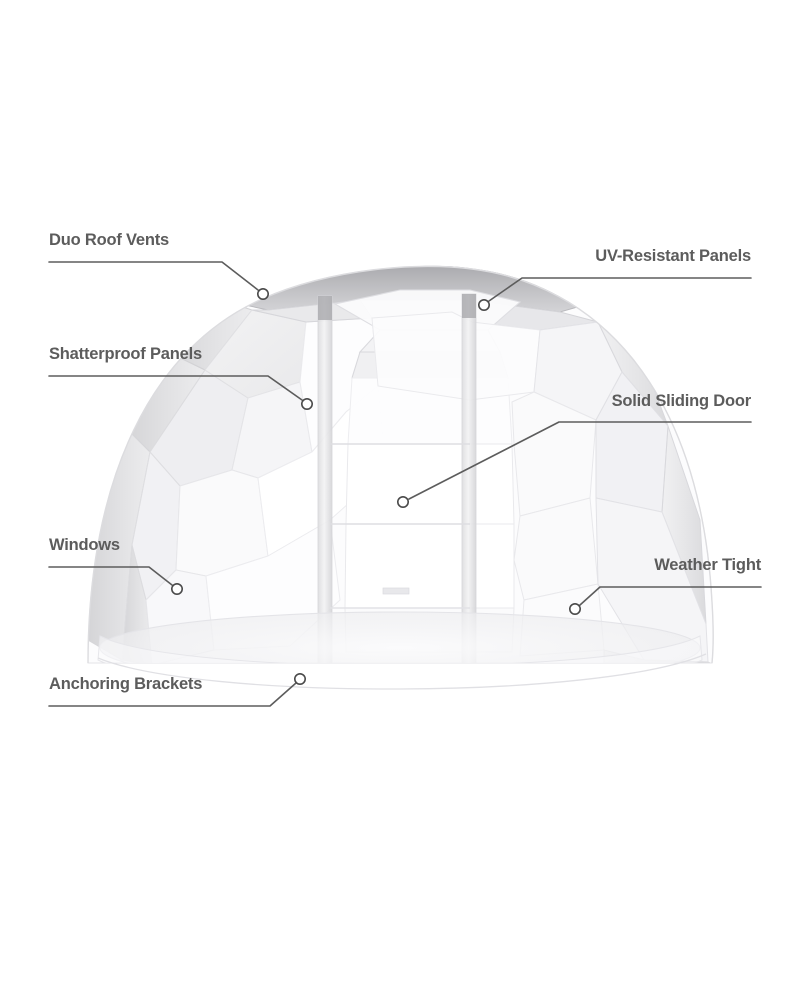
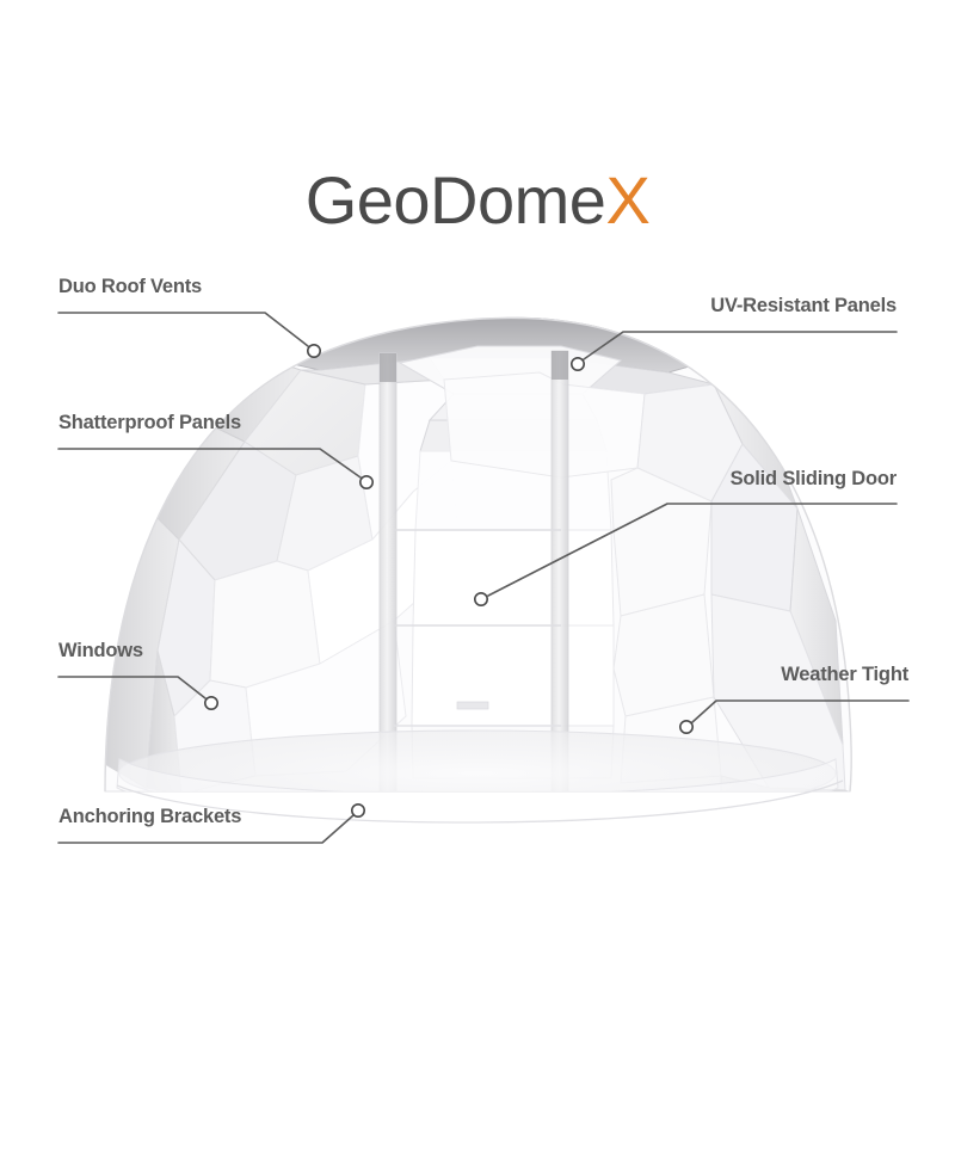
+ GeoDomeX
  Duo Roof Vents
  Shatterproof Panels
  Windows
  Anchoring Brackets
  UV-Resistant Panels
  Solid Sliding Door
  Weather Tight
